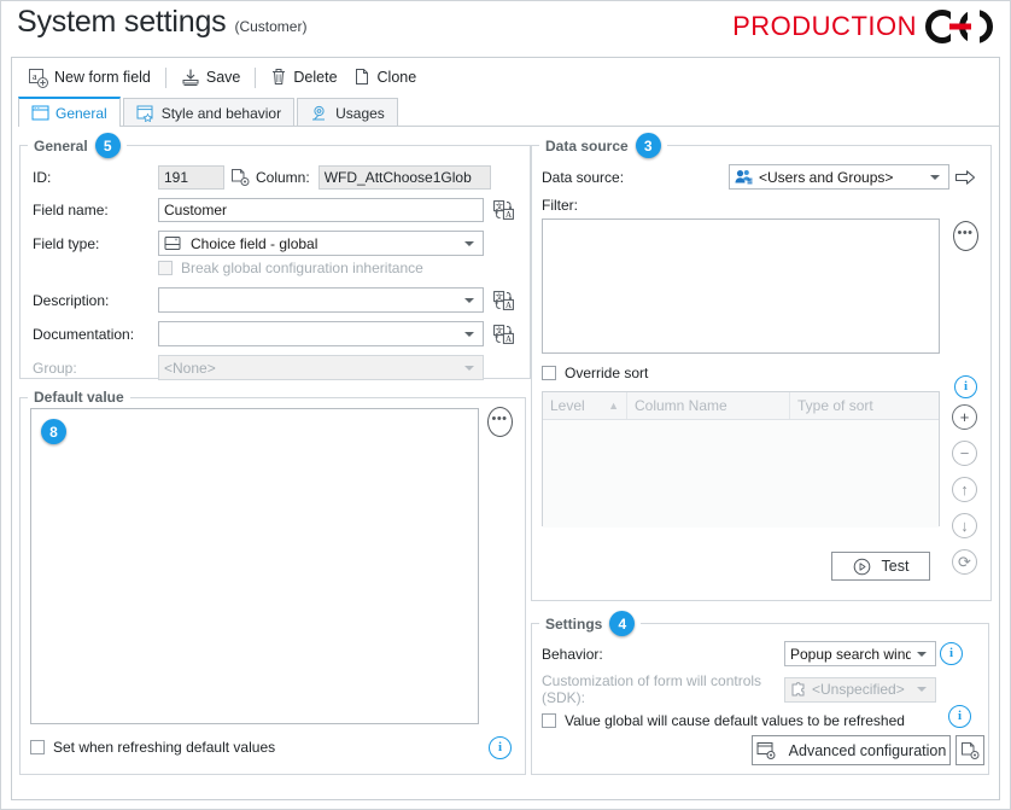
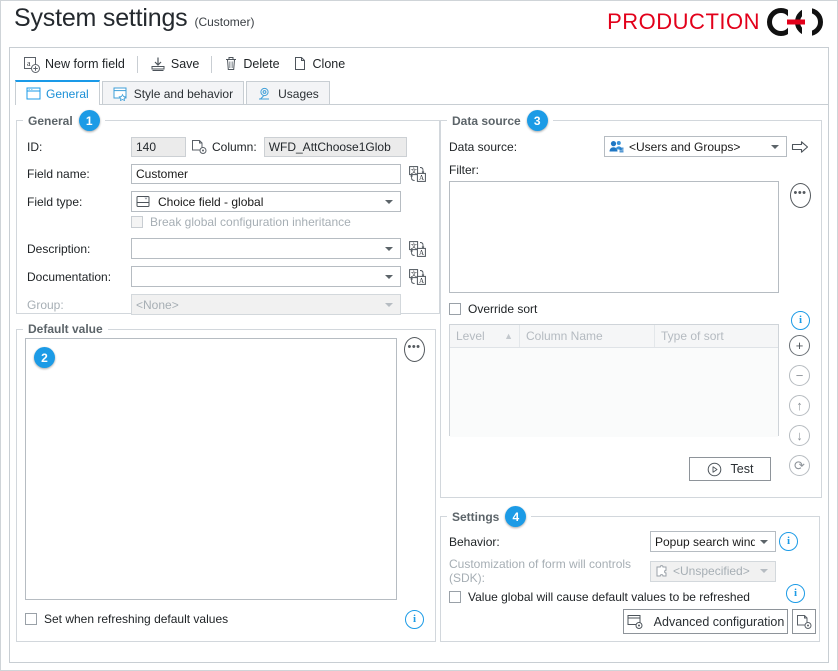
  System settings
  (Customer)
  PRODUCTION
  a
  New form field
  Save
  Delete
  Clone
  General
  Style and behavior
  Usages
  General
- 5
+ 1
  ID:
- 191
+ 140
  Column:
  WFD_AttChoose1Glob
  Field name:
  Customer
  文
  A
  Field type:
  Choice field - global
  Break global configuration inheritance
  Description:
  文
  A
  Documentation:
  文
  A
  Group:
  <None>
  Default value
- 8
+ 2
  •••
  Set when refreshing default values
  i
  Data source
  3
  Data source:
  <Users and Groups>
  Filter:
  •••
  Override sort
  i
  Level
  ▲
  Column Name
  Type of sort
  +
  −
  ↑
  ↓
  ⟳
  Test
  Settings
  4
  Behavior:
  Popup search wind
  i
  Customization of form will controls (SDK):
  <Unspecified>
  Value global will cause default values to be refreshed
  i
  Advanced configuration
